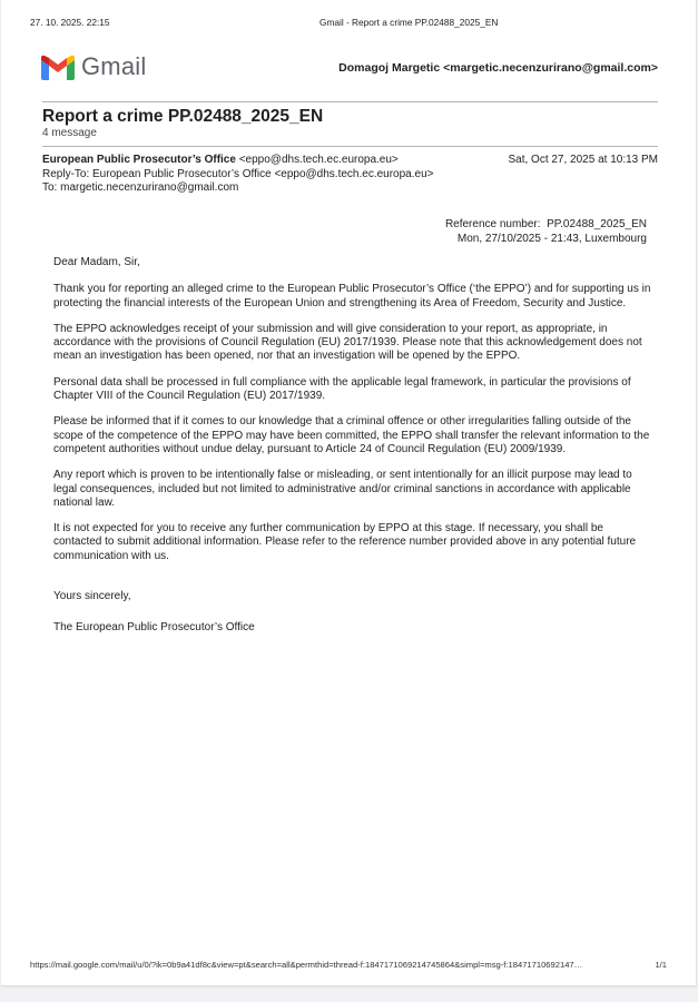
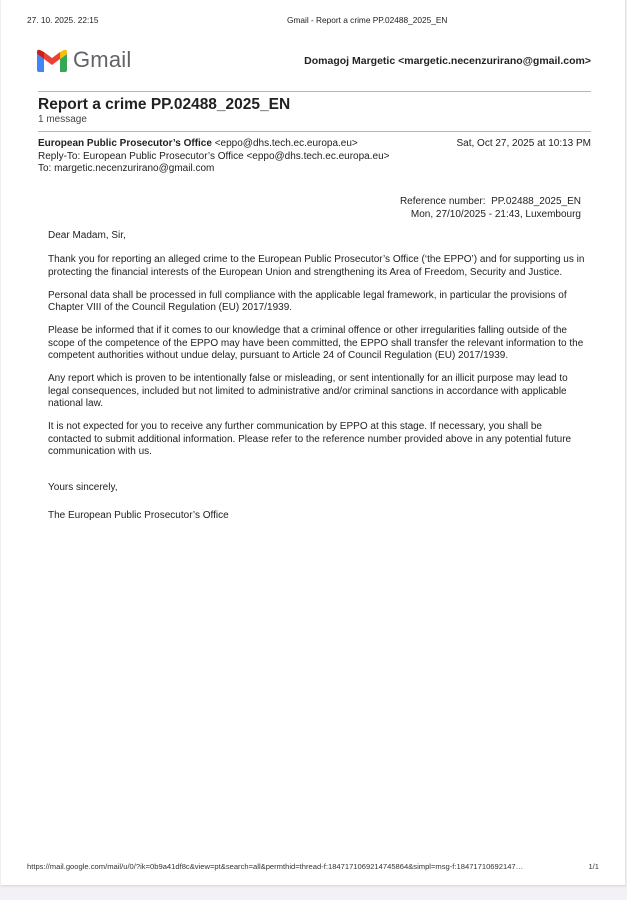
  27. 10. 2025. 22:15
  Gmail - Report a crime PP.02488_2025_EN
  Gmail
  Domagoj Margetic <margetic.necenzurirano@gmail.com>
  Report a crime PP.02488_2025_EN
- 4 message
+ 1 message
  European Public Prosecutor’s Office <eppo@dhs.tech.ec.europa.eu>
  Reply-To: European Public Prosecutor’s Office <eppo@dhs.tech.ec.europa.eu>
  To: margetic.necenzurirano@gmail.com
  Sat, Oct 27, 2025 at 10:13 PM
  Reference number: PP.02488_2025_EN
  Mon, 27/10/2025 - 21:43, Luxembourg
  Dear Madam, Sir,
  Thank you for reporting an alleged crime to the European Public Prosecutor’s Office (‘the EPPO’) and for supporting us in protecting the financial interests of the European Union and strengthening its Area of Freedom, Security and Justice.
- The EPPO acknowledges receipt of your submission and will give consideration to your report, as appropriate, in accordance with the provisions of Council Regulation (EU) 2017/1939. Please note that this acknowledgement does not mean an investigation has been opened, nor that an investigation will be opened by the EPPO.
  Personal data shall be processed in full compliance with the applicable legal framework, in particular the provisions of Chapter VIII of the Council Regulation (EU) 2017/1939.
- Please be informed that if it comes to our knowledge that a criminal offence or other irregularities falling outside of the scope of the competence of the EPPO may have been committed, the EPPO shall transfer the relevant information to the competent authorities without undue delay, pursuant to Article 24 of Council Regulation (EU) 2009/1939.
+ Please be informed that if it comes to our knowledge that a criminal offence or other irregularities falling outside of the scope of the competence of the EPPO may have been committed, the EPPO shall transfer the relevant information to the competent authorities without undue delay, pursuant to Article 24 of Council Regulation (EU) 2017/1939.
  Any report which is proven to be intentionally false or misleading, or sent intentionally for an illicit purpose may lead to legal consequences, included but not limited to administrative and/or criminal sanctions in accordance with applicable national law.
  It is not expected for you to receive any further communication by EPPO at this stage. If necessary, you shall be contacted to submit additional information. Please refer to the reference number provided above in any potential future communication with us.
  Yours sincerely,
  The European Public Prosecutor’s Office
  https://mail.google.com/mail/u/0/?ik=0b9a41df8c&view=pt&search=all&permthid=thread-f:1847171069214745864&simpl=msg-f:18471710692147…
  1/1
